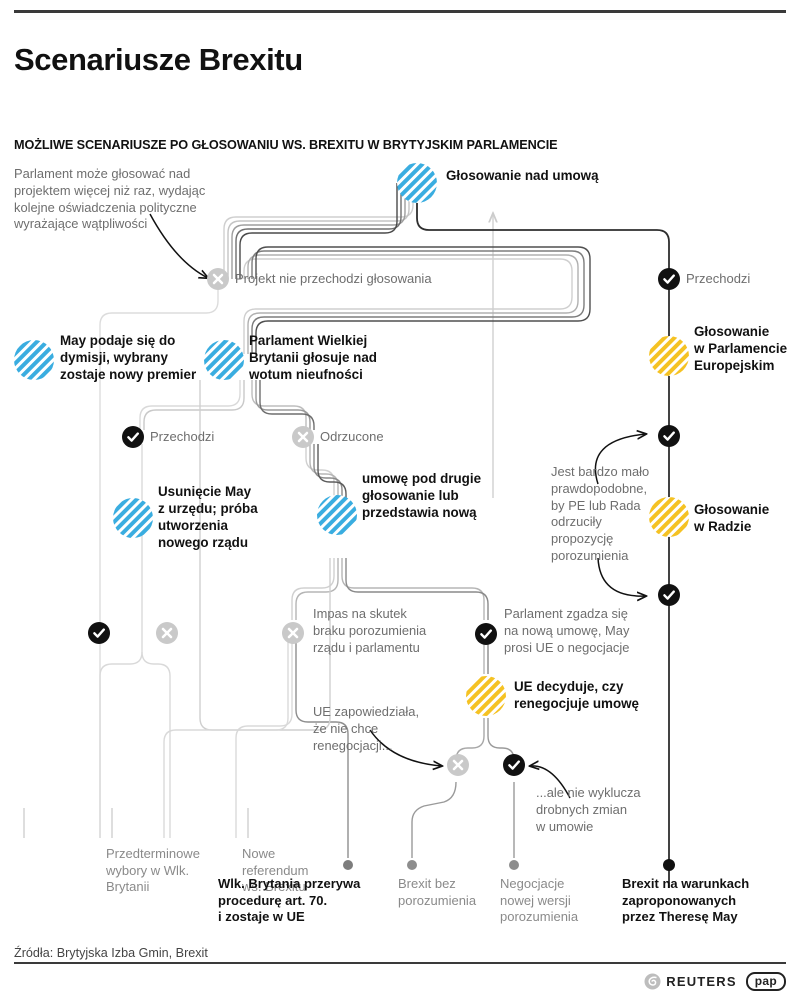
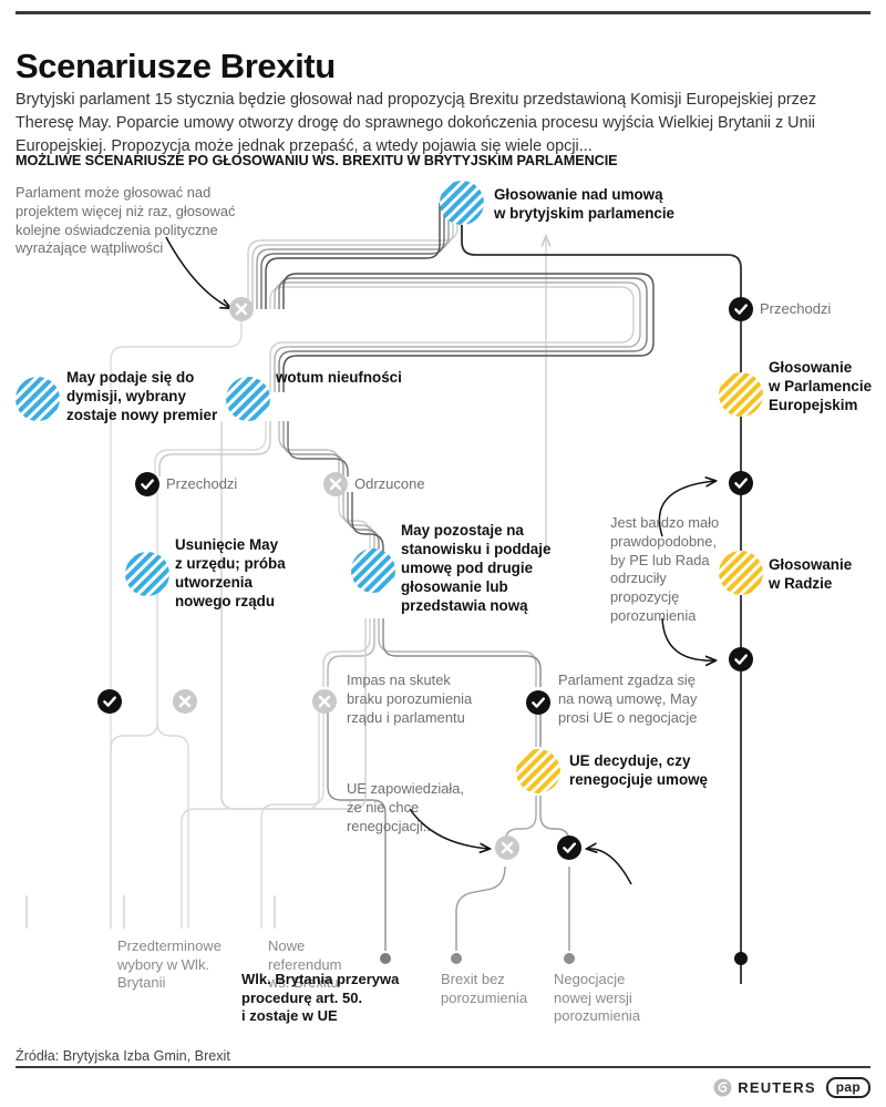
  Scenariusze Brexitu
+ Brytyjski parlament 15 stycznia będzie głosował nad propozycją Brexitu przedstawioną Komisji Europejskiej przez Theresę May. Poparcie umowy otworzy drogę do sprawnego dokończenia procesu wyjścia Wielkiej Brytanii z Unii Europejskiej. Propozycja może jednak przepaść, a wtedy pojawia się wiele opcji...
  MOŻLIWE SCENARIUSZE PO GŁOSOWANIU WS. BREXITU W BRYTYJSKIM PARLAMENCIE
  Głosowanie nad umową
+ w brytyjskim parlamencie
  Parlament może głosować nad
- projektem więcej niż raz, wydając
+ projektem więcej niż raz, głosować
  kolejne oświadczenia polityczne
  wyrażające wątpliwości
- Projekt nie przechodzi głosowania
  Przechodzi
  May podaje się do
  dymisji, wybrany
  zostaje nowy premier
- Parlament Wielkiej
- Brytanii głosuje nad
  wotum nieufności
  Głosowanie
  w Parlamencie
  Europejskim
  Przechodzi
  Odrzucone
  Usunięcie May
  z urzędu; próba
  utworzenia
  nowego rządu
+ May pozostaje na
+ stanowisku i poddaje
  umowę pod drugie
  głosowanie lub
  przedstawia nową
  Jest bardzo mało
  prawdopodobne,
  by PE lub Rada
  odrzuciły
  propozycję
  porozumienia
  Głosowanie
  w Radzie
  Impas na skutek
  braku porozumienia
  rządu i parlamentu
  Parlament zgadza się
  na nową umowę, May
  prosi UE o negocjacje
  UE decyduje, czy
  renegocjuje umowę
  UE zapowiedziała,
  że nie chce
  renegocjacji...
- ...ale nie wyklucza
- drobnych zmian
- w umowie
  Przedterminowe
  wybory w Wlk.
  Brytanii
  Nowe
  referendum
  ws. Brexitu
  Wlk. Brytania przerywa
- procedurę art. 70.
+ procedurę art. 50.
  i zostaje w UE
  Brexit bez
  porozumienia
  Negocjacje
  nowej wersji
  porozumienia
- Brexit na warunkach
- zaproponowanych
- przez Theresę May
  Źródła: Brytyjska Izba Gmin, Brexit
  REUTERS
  pap
